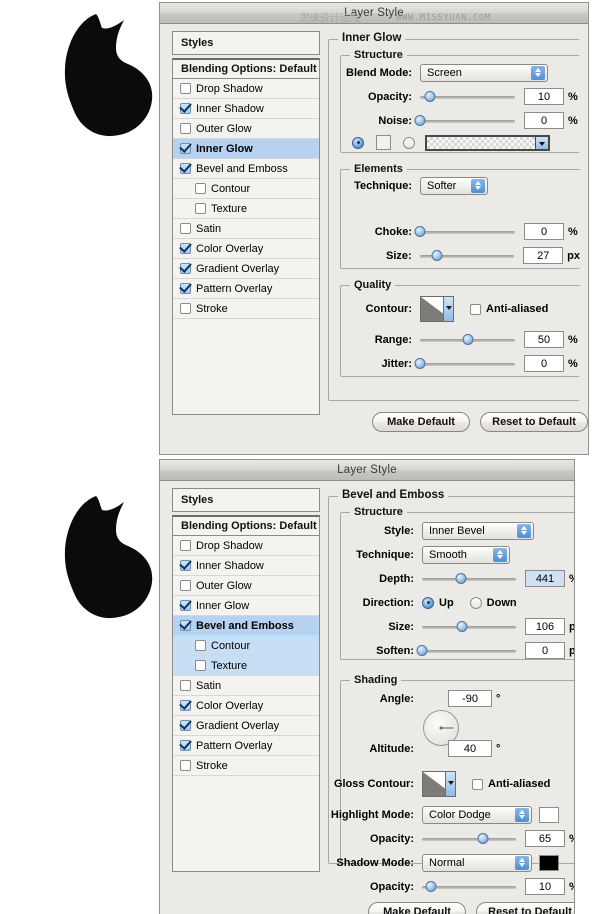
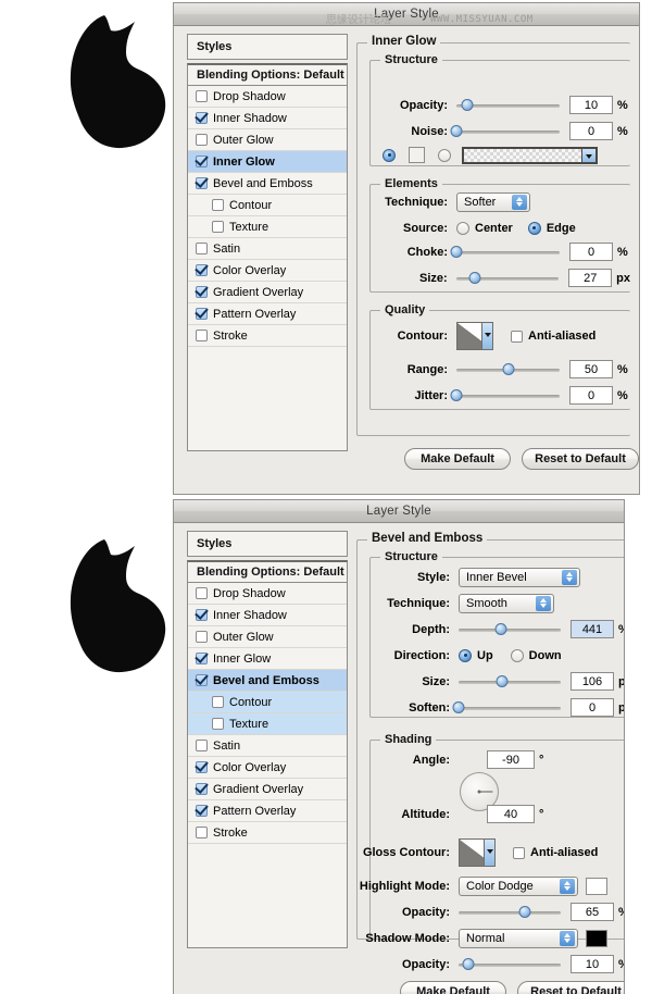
  Layer Style
  思缘设计论坛
  WWW.MISSYUAN.COM
  Styles
  Blending Options: Default
  Drop Shadow
  Inner Shadow
  Outer Glow
  Inner Glow
  Bevel and Emboss
  Contour
  Texture
  Satin
  Color Overlay
  Gradient Overlay
  Pattern Overlay
  Stroke
  Inner Glow
  Structure
- Blend Mode:
- Screen
  Opacity:
  10
  %
  Noise:
  0
  %
  Elements
  Technique:
  Softer
+ Source:
+ Center
+ Edge
  Choke:
  0
  %
  Size:
  27
  px
  Quality
  Contour:
  Anti-aliased
  Range:
  50
  %
  Jitter:
  0
  %
  Make Default
  Reset to Default
  Layer Style
  Styles
  Blending Options: Default
  Drop Shadow
  Inner Shadow
  Outer Glow
  Inner Glow
  Bevel and Emboss
  Contour
  Texture
  Satin
  Color Overlay
  Gradient Overlay
  Pattern Overlay
  Stroke
  Bevel and Emboss
  Structure
  Style:
  Inner Bevel
  Technique:
  Smooth
  Depth:
  441
  %
  Direction:
  Up
  Down
  Size:
  106
  p
  Soften:
  0
  p
  Shading
  Angle:
  -90
  °
  Altitude:
  40
  °
  Gloss Contour:
  Anti-aliased
  Highlight Mode:
  Color Dodge
  Opacity:
  65
  %
  Shadow Mode:
  Normal
  Opacity:
  10
  %
  Make Default
  Reset to Default
